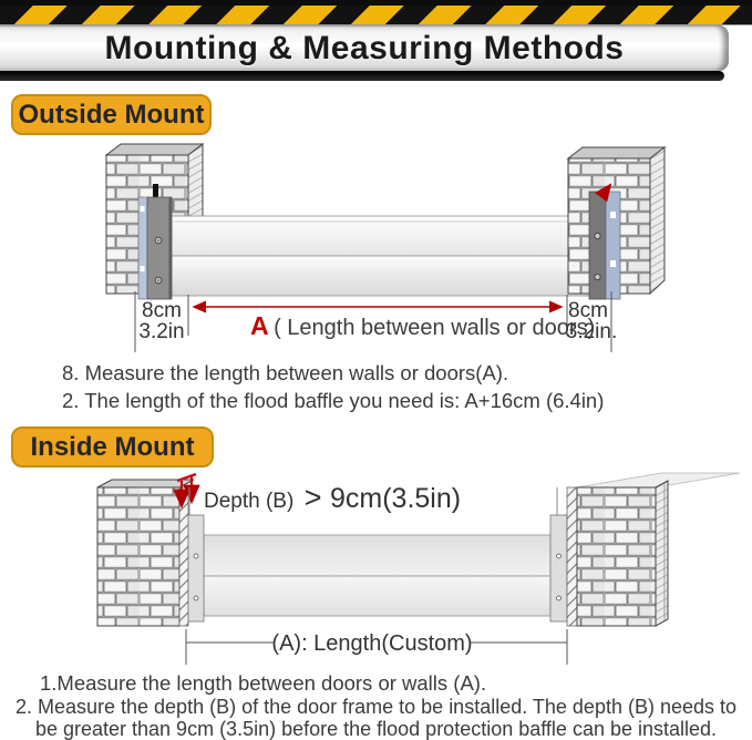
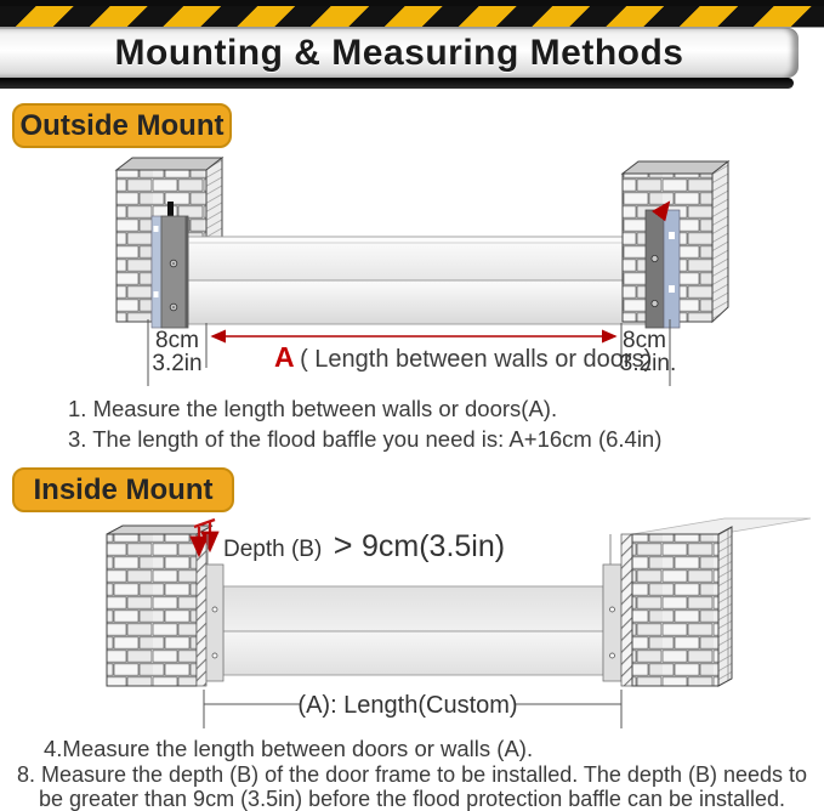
  Mounting & Measuring Methods
  Outside Mount
  8cm
  3.2in
  8cm
  3.2in.
  A ( Length between walls or doors)
- 8. Measure the length between walls or doors(A).
+ 1. Measure the length between walls or doors(A).
- 2. The length of the flood baffle you need is: A+16cm (6.4in)
+ 3. The length of the flood baffle you need is: A+16cm (6.4in)
  Inside Mount
  Depth (B) > 9cm(3.5in)
  (A): Length(Custom)
- 1.Measure the length between doors or walls (A).
+ 4.Measure the length between doors or walls (A).
- 2. Measure the depth (B) of the door frame to be installed. The depth (B) needs to be greater than 9cm (3.5in) before the flood protection baffle can be installed.
+ 8. Measure the depth (B) of the door frame to be installed. The depth (B) needs to be greater than 9cm (3.5in) before the flood protection baffle can be installed.
